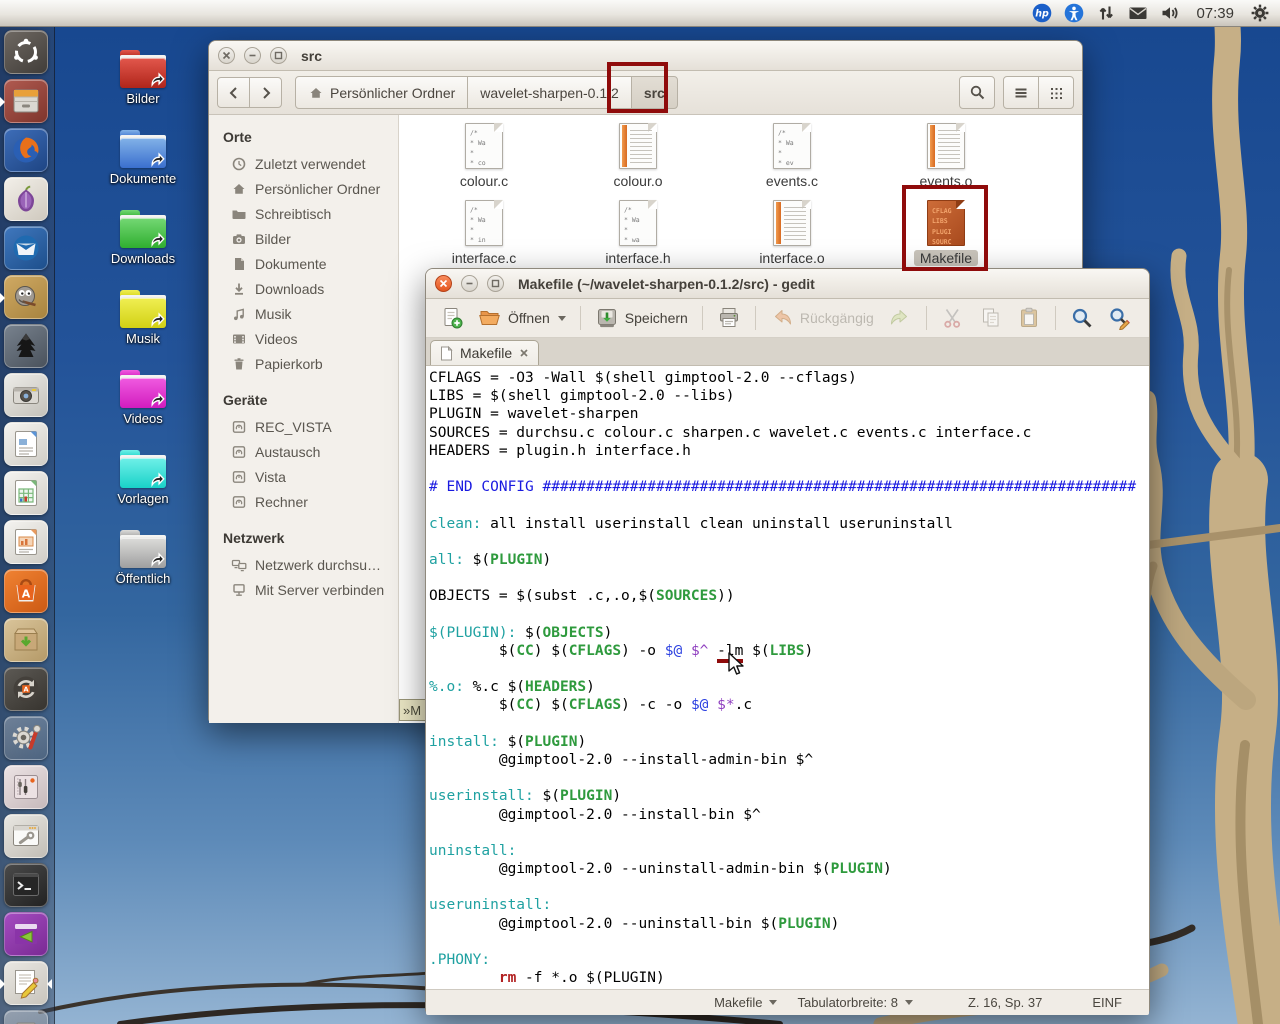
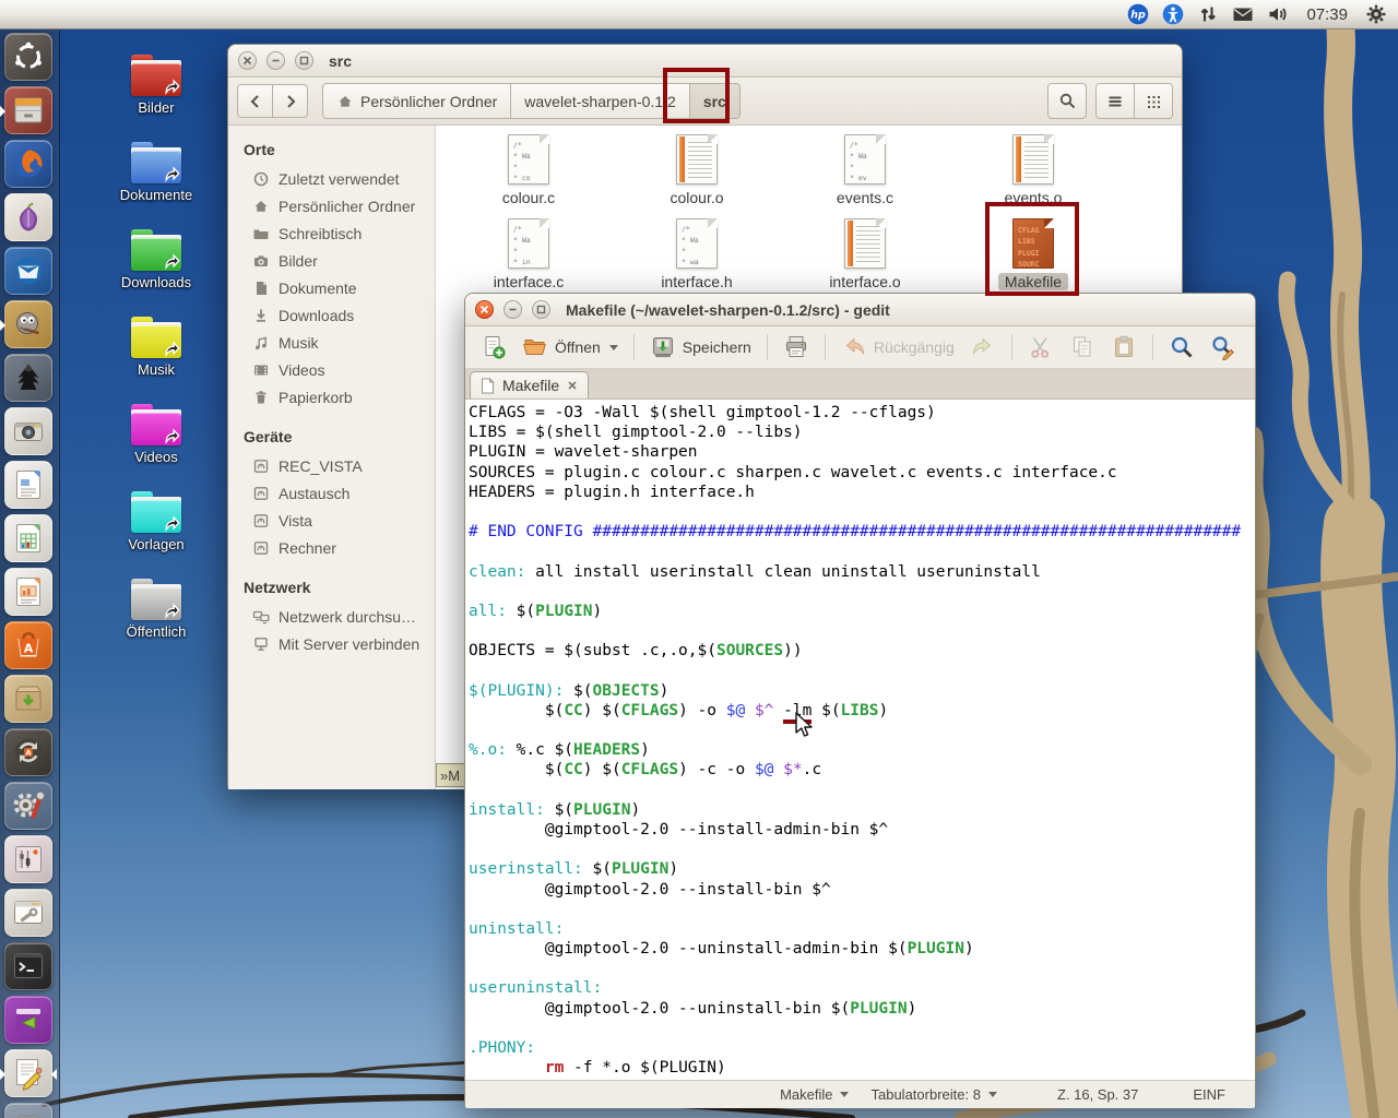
  hp
  07:39
  A
  A
  Bilder
  Dokumente
  Downloads
  Musik
  Videos
  Vorlagen
  Öffentlich
  src
  Persönlicher Ordner
  wavelet-sharpen-0.1.2
  src
  Orte
  Zuletzt verwendet
  Persönlicher Ordner
  Schreibtisch
  Bilder
  Dokumente
  Downloads
  Musik
  Videos
  Papierkorb
  Geräte
  REC_VISTA
  Austausch
  Vista
  Rechner
  Netzwerk
  Netzwerk durchsu…
  Mit Server verbinden
  /*
  * Wa
  *
  * co
  colour.c
  colour.o
  /*
  * Wa
  *
  * ev
  events.c
  events.o
  /*
  * Wa
  *
  * in
  interface.c
  /*
  * Wa
  *
  * wa
  interface.h
  interface.o
  CFLAG
  LIBS
  PLUGI
  SOURC
  Makefile
  »M
  Makefile (~/wavelet-sharpen-0.1.2/src) - gedit
  Öffnen
  Speichern
  Rückgängig
  Makefile
- CFLAGS = -O3 -Wall $(shell gimptool-2.0 --cflags)
+ CFLAGS = -O3 -Wall $(shell gimptool-1.2 --cflags)
  LIBS = $(shell gimptool-2.0 --libs)
  PLUGIN = wavelet-sharpen
- SOURCES = durchsu.c colour.c sharpen.c wavelet.c events.c interface.c
+ SOURCES = plugin.c colour.c sharpen.c wavelet.c events.c interface.c
  HEADERS = plugin.h interface.h
  # END CONFIG ####################################################################
  clean: all install userinstall clean uninstall useruninstall
  all: $(PLUGIN)
  OBJECTS = $(subst .c,.o,$(SOURCES))
  $(PLUGIN): $(OBJECTS)
  $(CC) $(CFLAGS) -o $@ $^ -lm $(LIBS)
  %.o: %.c $(HEADERS)
  $(CC) $(CFLAGS) -c -o $@ $*.c
  install: $(PLUGIN)
  @gimptool-2.0 --install-admin-bin $^
  userinstall: $(PLUGIN)
  @gimptool-2.0 --install-bin $^
  uninstall:
  @gimptool-2.0 --uninstall-admin-bin $(PLUGIN)
  useruninstall:
  @gimptool-2.0 --uninstall-bin $(PLUGIN)
  .PHONY:
  rm -f *.o $(PLUGIN)
  Makefile
  Tabulatorbreite: 8
  Z. 16, Sp. 37
  EINF
